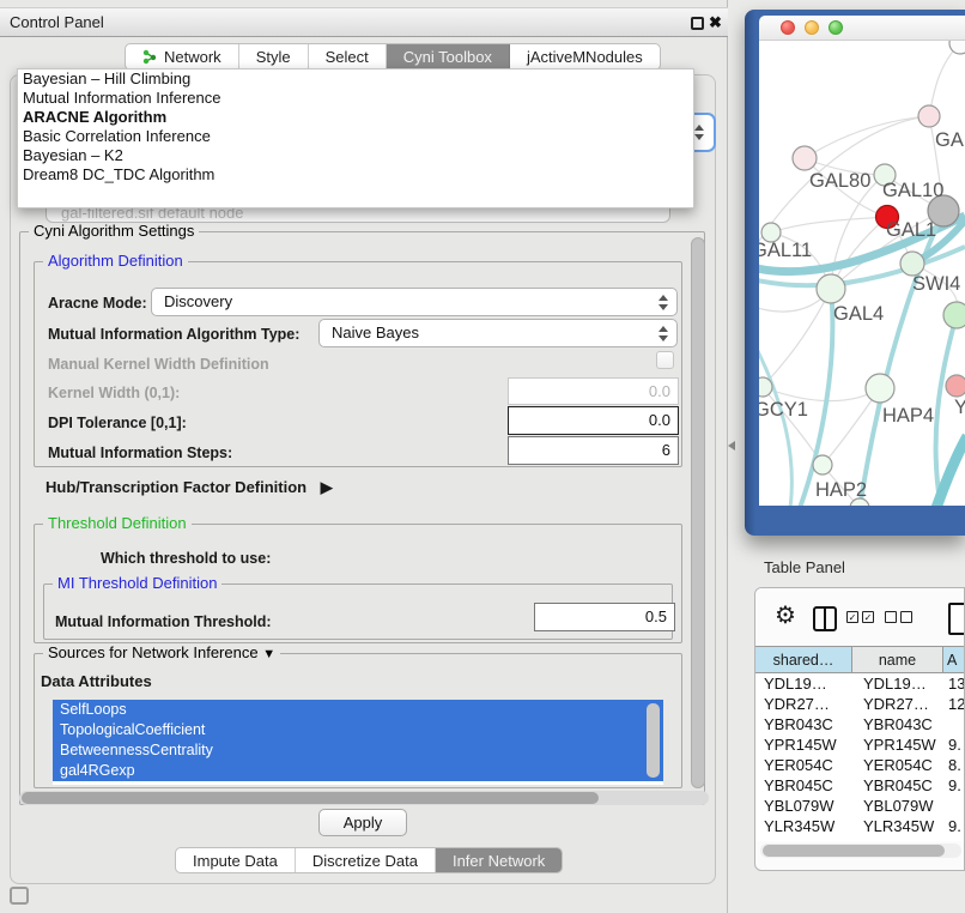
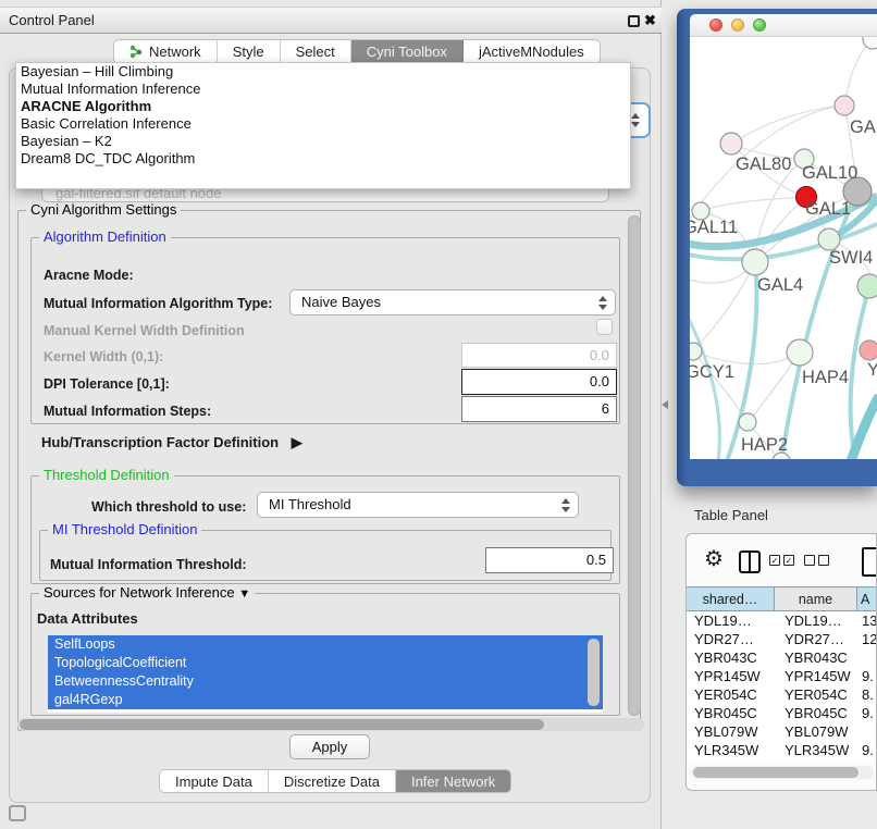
  Control Panel
  ✖
  Network
  Style
  Select
  Cyni Toolbox
  jActiveMNodules
  gal-filtered.sif default node
  Bayesian – Hill Climbing
  Mutual Information Inference
  ARACNE Algorithm
  Basic Correlation Inference
  Bayesian – K2
  Dream8 DC_TDC Algorithm
  Cyni Algorithm Settings
  Algorithm Definition
  Aracne Mode:
- Discovery
  Mutual Information Algorithm Type:
  Naive Bayes
  Manual Kernel Width Definition
  Kernel Width (0,1):
  0.0
  DPI Tolerance [0,1]:
  0.0
  Mutual Information Steps:
  6
  Hub/Transcription Factor Definition ▶
  Threshold Definition
  Which threshold to use:
+ MI Threshold
  MI Threshold Definition
  Mutual Information Threshold:
  0.5
  Sources for Network Inference ▼
  Data Attributes
  SelfLoops
  TopologicalCoefficient
  BetweennessCentrality
  gal4RGexp
  Apply
  Impute Data
  Discretize Data
  Infer Network
  GAL80
  GAL10
  GAL1
  SWI4
  GAL11
  GAL4
  GCY1
  HAP4
  Y
  HAP2
  Table Panel
  ⚙
  ✓
  ✓
  shared…
  name
  A
  YDL19…
  YDL19…
  13
  YDR27…
  YDR27…
  12
  YBR043C
  YBR043C
  YPR145W
  YPR145W
  9.
  YER054C
  YER054C
  8.
  YBR045C
  YBR045C
  9.
  YBL079W
  YBL079W
  YLR345W
  YLR345W
  9.
